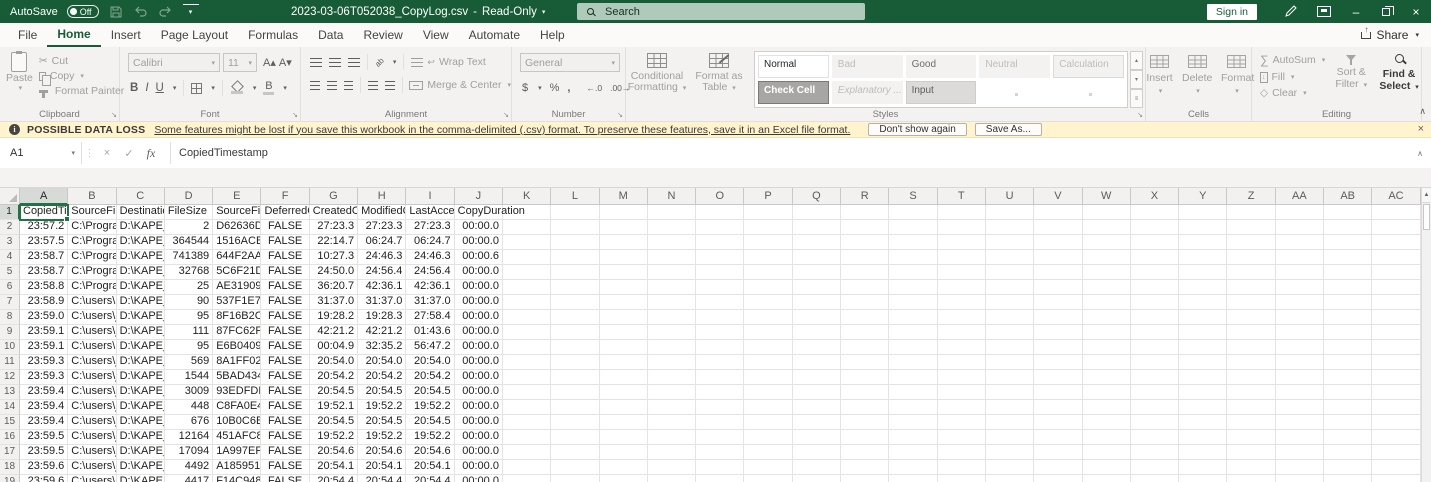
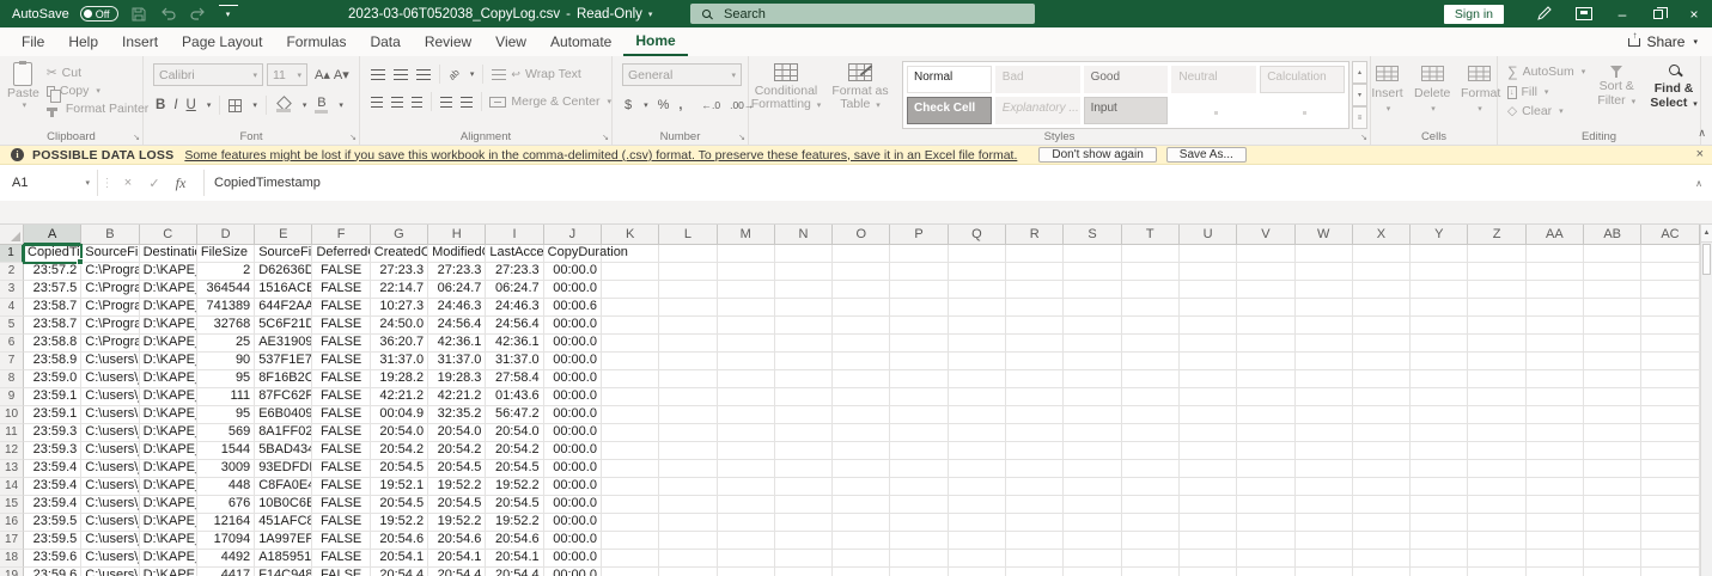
  AutoSave
  Off
  2023-03-06T052038_CopyLog.csv
  -
  Read-Only
  Search
  Sign in
  –
  ×
  File
- Home
+ Help
  Insert
  Page Layout
  Formulas
  Data
  Review
  View
  Automate
- Help
+ Home
  Share
  Paste
  ✂
  Cut
  Copy
  Format Painter
  Clipboard
  Calibri
  11
  A▴
  A▾
  B
  I
  U
  B
  Font
  ↩
  Wrap Text
  Merge & Center
  Alignment
  General
  $
  %
  ,
  ←.0
  .00→
  Number
  Conditional Formatting
  Format as Table
  Normal
  Bad
  Good
  Neutral
  Calculation
  Check Cell
  Explanatory ...
  Input
  Styles
  Insert
  Delete
  Format
  Cells
  ∑
  AutoSum
  Fill
  ◇
  Clear
  Sort & Filter
  Find & Select
  Editing
  ∧
  POSSIBLE DATA LOSS
  Some features might be lost if you save this workbook in the comma-delimited (.csv) format. To preserve these features, save it in an Excel file format.
  Don't show again
  Save As...
  ×
  A1
  ⋮
  ×
  ✓
  fx
  CopiedTimestamp
  ∧
  A
  B
  C
  D
  E
  F
  G
  H
  I
  J
  K
  L
  M
  N
  O
  P
  Q
  R
  S
  T
  U
  V
  W
  X
  Y
  Z
  AA
  AB
  AC
  1
  SourceFil
  FileSize
  CreatedO
  Modified
  CopyDuration
  2
  23:57.2
  C:\Progra
  D:\KAPE
  2
  D62636D
  FALSE
  27:23.3
  27:23.3
  27:23.3
  00:00.0
  3
  23:57.5
  C:\Progra
  D:\KAPE
  364544
  1516ACB
  FALSE
  22:14.7
  06:24.7
  06:24.7
  00:00.0
  4
  23:58.7
  C:\Progra
  D:\KAPE
  741389
  644F2AA
  FALSE
  10:27.3
  24:46.3
  24:46.3
  00:00.6
  5
  23:58.7
  C:\Progra
  D:\KAPE
  32768
  5C6F21D
  FALSE
  24:50.0
  24:56.4
  24:56.4
  00:00.0
  6
  23:58.8
  C:\Progra
  D:\KAPE
  25
  AE31909
  FALSE
  36:20.7
  42:36.1
  42:36.1
  00:00.0
  7
  23:58.9
  C:\users\l
  D:\KAPE
  90
  537F1E7
  FALSE
  31:37.0
  31:37.0
  31:37.0
  00:00.0
  8
  23:59.0
  C:\users\j
  D:\KAPE
  95
  8F16B2C
  FALSE
  19:28.2
  19:28.3
  27:58.4
  00:00.0
  9
  23:59.1
  C:\users\j
  D:\KAPE
  111
  87FC62F
  FALSE
  42:21.2
  42:21.2
  01:43.6
  00:00.0
  10
  23:59.1
  C:\users\
  D:\KAPE
  95
  E6B0409
  FALSE
  00:04.9
  32:35.2
  56:47.2
  00:00.0
  11
  23:59.3
  C:\users\j
  D:\KAPE
  569
  8A1FF02
  FALSE
  20:54.0
  20:54.0
  20:54.0
  00:00.0
  12
  23:59.3
  C:\users\j
  D:\KAPE
  1544
  5BAD434
  FALSE
  20:54.2
  20:54.2
  20:54.2
  00:00.0
  13
  23:59.4
  C:\users\j
  D:\KAPE
  3009
  93EDFD
  FALSE
  20:54.5
  20:54.5
  20:54.5
  00:00.0
  14
  23:59.4
  C:\users\j
  D:\KAPE
  448
  C8FA0E4
  FALSE
  19:52.1
  19:52.2
  19:52.2
  00:00.0
  15
  23:59.4
  C:\users\j
  D:\KAPE
  676
  10B0C6B
  FALSE
  20:54.5
  20:54.5
  20:54.5
  00:00.0
  16
  23:59.5
  C:\users\j
  D:\KAPE
  12164
  451AFC8
  FALSE
  19:52.2
  19:52.2
  19:52.2
  00:00.0
  17
  23:59.5
  C:\users\j
  D:\KAPE
  17094
  1A997EF
  FALSE
  20:54.6
  20:54.6
  20:54.6
  00:00.0
  18
  23:59.6
  C:\users\j
  D:\KAPE
  4492
  A185951
  FALSE
  20:54.1
  20:54.1
  20:54.1
  00:00.0
  23:59.6
  C:\users\j
  D:\KAPE
  4417
  F14C948
  FALSE
  20:54.4
  20:54.4
  20:54.4
  00:00.0
